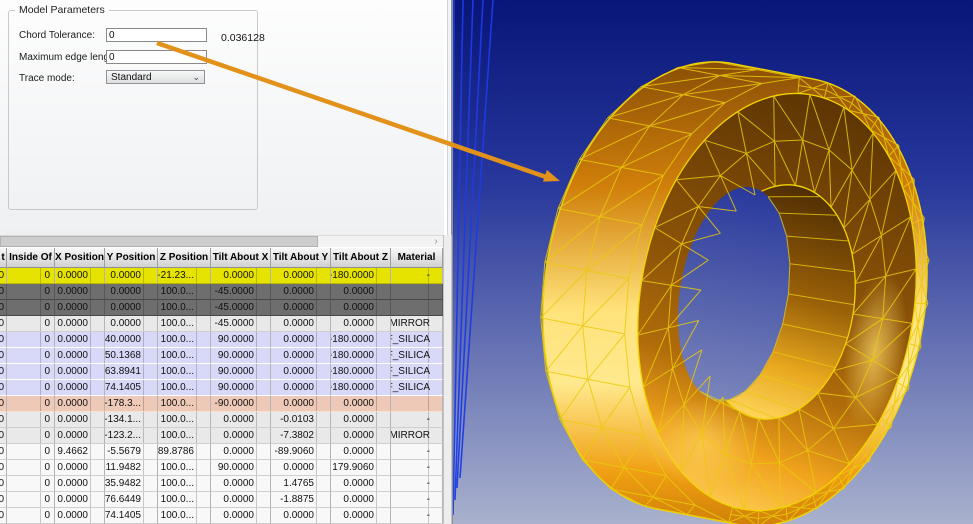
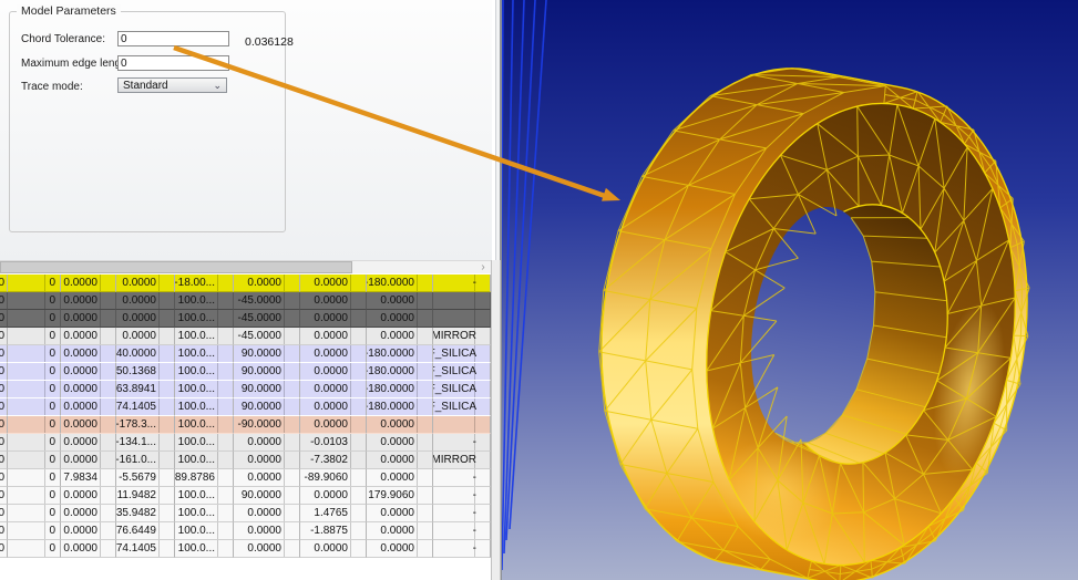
  Model Parameters
  Chord Tolerance:
  0
  0.036128
  Maximum edge len
  0
  Trace mode:
  Standard
  ⌄
  ›
- t
- Inside Of
- X Position
- Y Position
- Z Position
- Tilt About X
- Tilt About Y
- Tilt About Z
- Material
  0
  0
  0.0000
  0.0000
- -21.23...
+ -18.00...
  0.0000
  0.0000
  -180.0000
  -
  0
  0
  0.0000
  0.0000
  100.0...
  -45.0000
  0.0000
  0.0000
  0
  0
  0.0000
  0.0000
  100.0...
  -45.0000
  0.0000
  0.0000
  0
  0
  0.0000
  0.0000
  100.0...
  -45.0000
  0.0000
  0.0000
  MIRROR
  0
  0
  0.0000
  40.0000
  100.0...
  90.0000
  0.0000
  -180.0000
  _SILICA
  0
  0
  0.0000
  50.1368
  100.0...
  90.0000
  0.0000
  -180.0000
  _SILICA
  0
  0
  0.0000
  63.8941
  100.0...
  90.0000
  0.0000
  -180.0000
  _SILICA
  0
  0
  0.0000
  74.1405
  100.0...
  90.0000
  0.0000
  -180.0000
  _SILICA
  0
  0
  0.0000
  -178.3...
  100.0...
  -90.0000
  0.0000
  0.0000
  0
  0
  0.0000
  -134.1...
  100.0...
  0.0000
  -0.0103
  0.0000
  -
  0
  0
  0.0000
- -123.2...
+ -161.0...
  100.0...
  0.0000
  -7.3802
  0.0000
  MIRROR
  0
  0
- 9.4662
+ 7.9834
  -5.5679
  89.8786
  0.0000
  -89.9060
  0.0000
  -
  0
  0
  0.0000
  11.9482
  100.0...
  90.0000
  0.0000
  179.9060
  -
  0
  0
  0.0000
  35.9482
  100.0...
  0.0000
  1.4765
  0.0000
  -
  0
  0
  0.0000
  76.6449
  100.0...
  0.0000
  -1.8875
  0.0000
  -
  0
  0
  0.0000
  74.1405
  100.0...
  0.0000
  0.0000
  0.0000
  -
